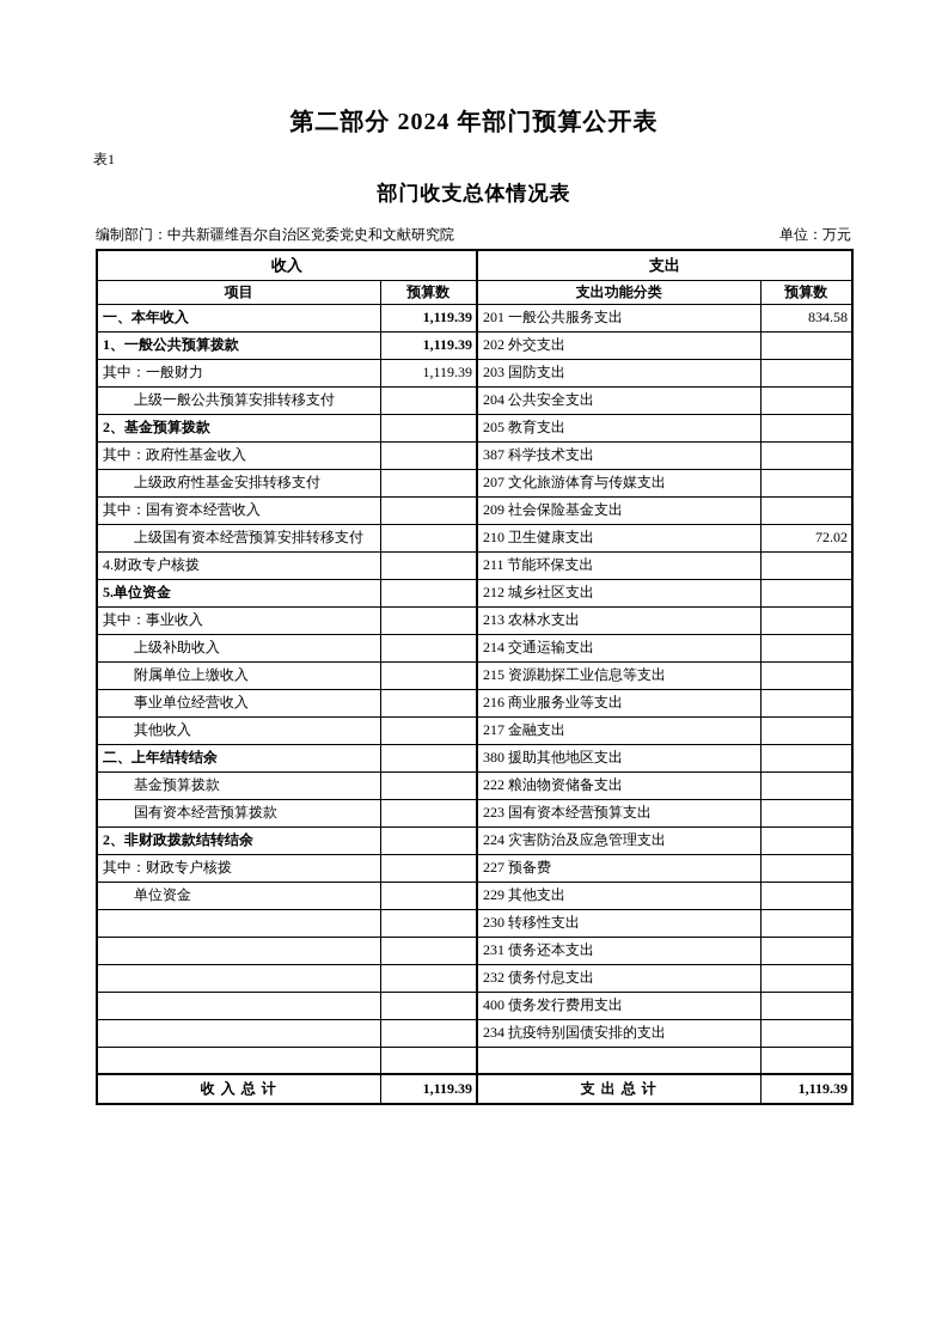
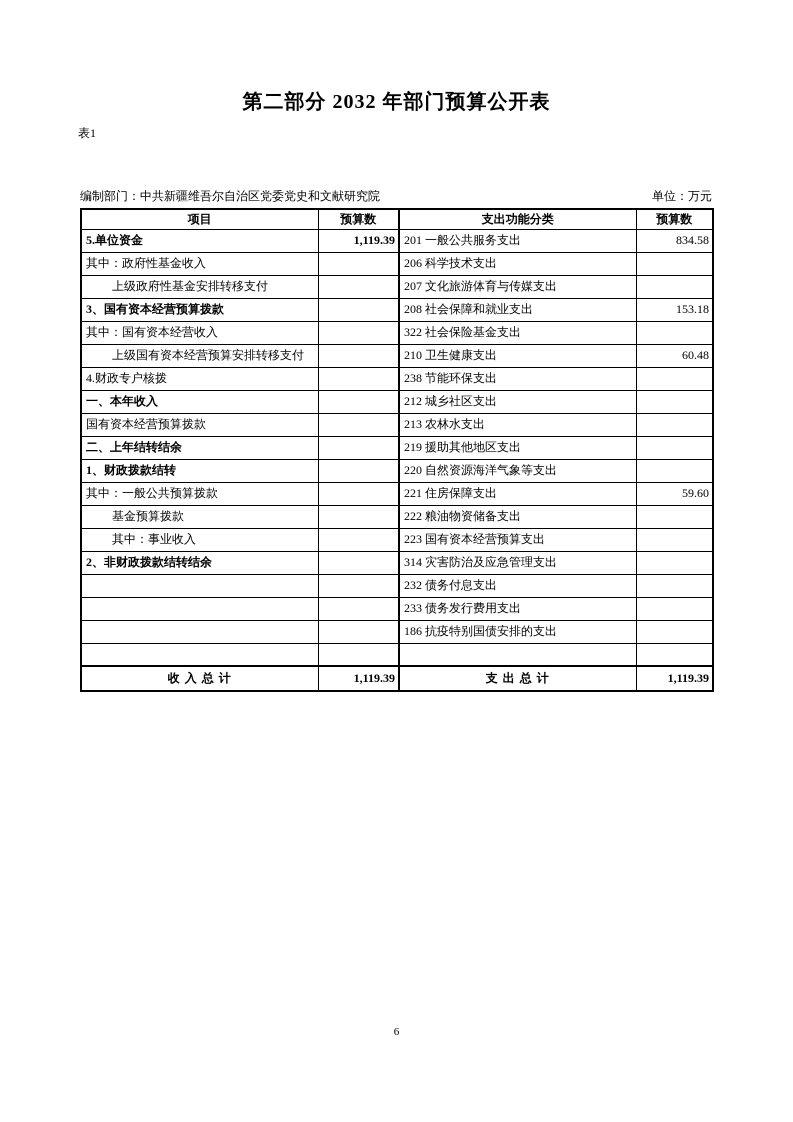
- 第二部分 2024 年部门预算公开表
+ 第二部分 2032 年部门预算公开表
  表1
- 部门收支总体情况表
  编制部门：中共新疆维吾尔自治区党委党史和文献研究院
  单位：万元
- 收入	支出
  项目	预算数	支出功能分类	预算数
- 一、本年收入	1,119.39	201 一般公共服务支出	834.58
+ 5.单位资金	1,119.39	201 一般公共服务支出	834.58
- 1、一般公共预算拨款	1,119.39	202 外交支出
- 其中：一般财力	1,119.39	203 国防支出
- 上级一般公共预算安排转移支付		204 公共安全支出
- 2、基金预算拨款		205 教育支出
- 其中：政府性基金收入		387 科学技术支出
+ 其中：政府性基金收入		206 科学技术支出
  上级政府性基金安排转移支付		207 文化旅游体育与传媒支出
+ 3、国有资本经营预算拨款		208 社会保障和就业支出	153.18
- 其中：国有资本经营收入		209 社会保险基金支出
+ 其中：国有资本经营收入		322 社会保险基金支出
- 上级国有资本经营预算安排转移支付		210 卫生健康支出	72.02
+ 上级国有资本经营预算安排转移支付		210 卫生健康支出	60.48
- 4.财政专户核拨		211 节能环保支出
+ 4.财政专户核拨		238 节能环保支出
- 5.单位资金		212 城乡社区支出
+ 一、本年收入		212 城乡社区支出
- 其中：事业收入		213 农林水支出
+ 国有资本经营预算拨款		213 农林水支出
- 上级补助收入		214 交通运输支出
- 附属单位上缴收入		215 资源勘探工业信息等支出
- 事业单位经营收入		216 商业服务业等支出
- 其他收入		217 金融支出
- 二、上年结转结余		380 援助其他地区支出
+ 二、上年结转结余		219 援助其他地区支出
+ 1、财政拨款结转		220 自然资源海洋气象等支出
+ 其中：一般公共预算拨款		221 住房保障支出	59.60
  基金预算拨款		222 粮油物资储备支出
- 国有资本经营预算拨款		223 国有资本经营预算支出
+ 其中：事业收入		223 国有资本经营预算支出
- 2、非财政拨款结转结余		224 灾害防治及应急管理支出
+ 2、非财政拨款结转结余		314 灾害防治及应急管理支出
- 其中：财政专户核拨		227 预备费
- 单位资金		229 其他支出
- 		230 转移性支出
- 		231 债务还本支出
  		232 债务付息支出
- 		400 债务发行费用支出
+ 		233 债务发行费用支出
- 		234 抗疫特别国债安排的支出
+ 		186 抗疫特别国债安排的支出
  收 入 总 计	1,119.39	支 出 总 计	1,119.39
+ 6
